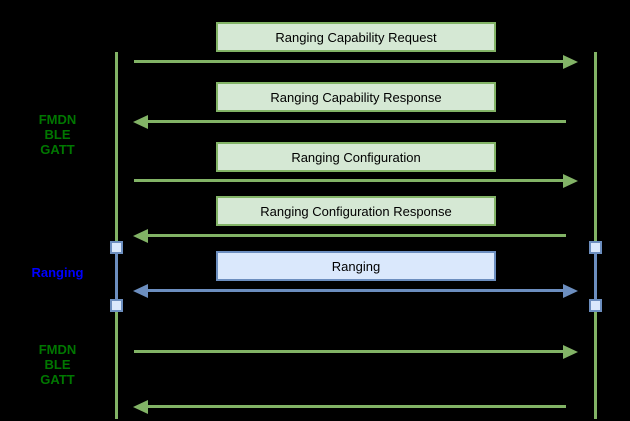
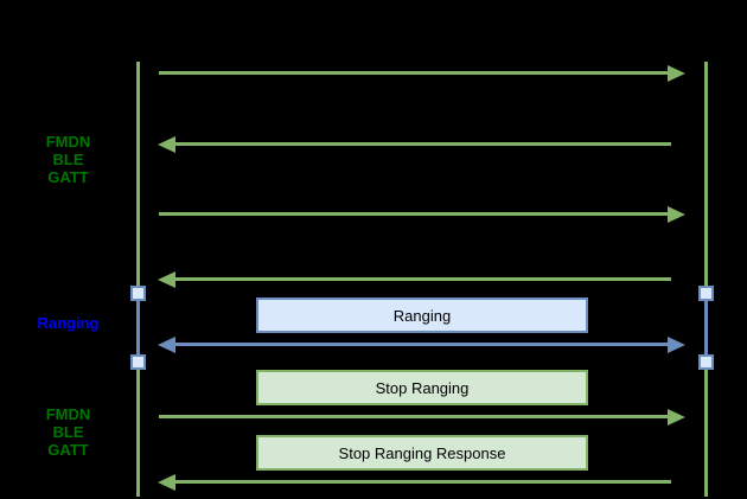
  FMDN
  BLE
  GATT
  Ranging
  FMDN
  BLE
  GATT
- Ranging Capability Request
- Ranging Capability Response
- Ranging Configuration
- Ranging Configuration Response
  Ranging
+ Stop Ranging
+ Stop Ranging Response
